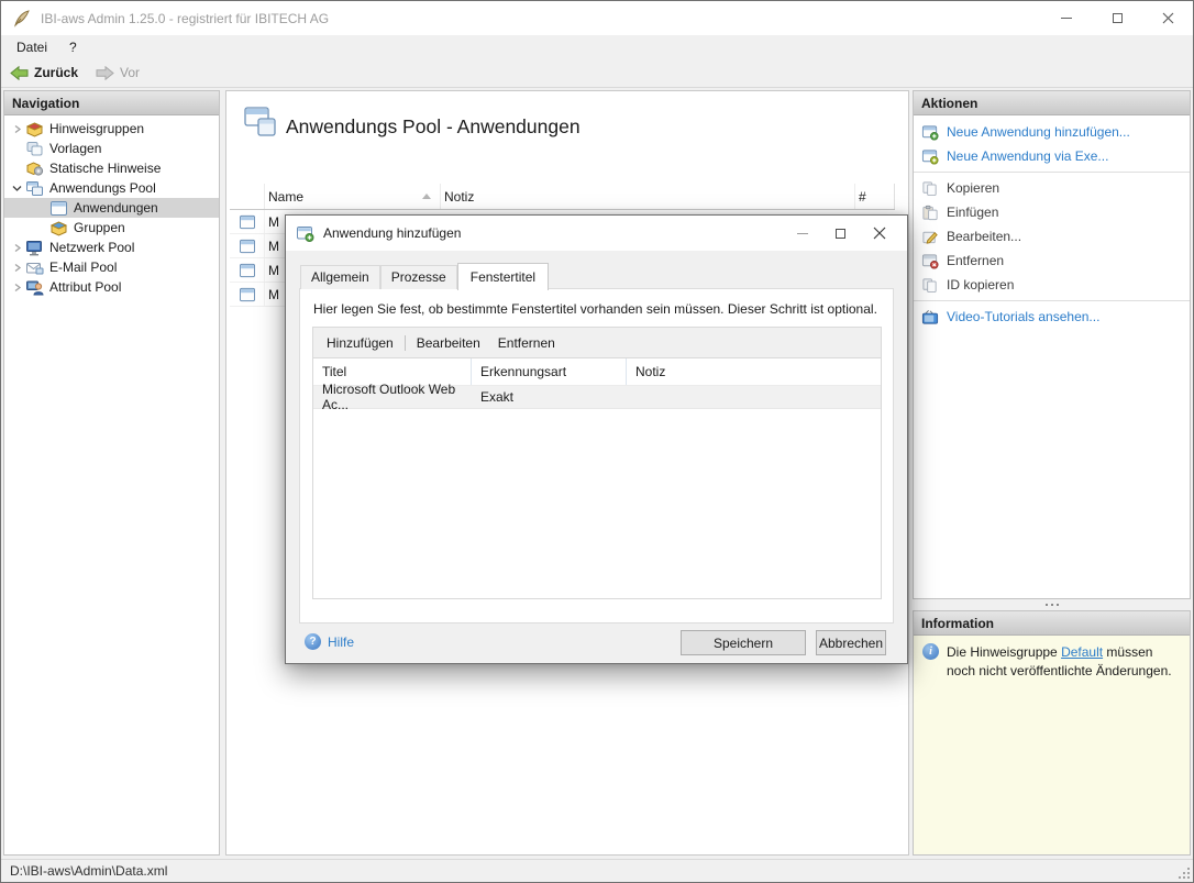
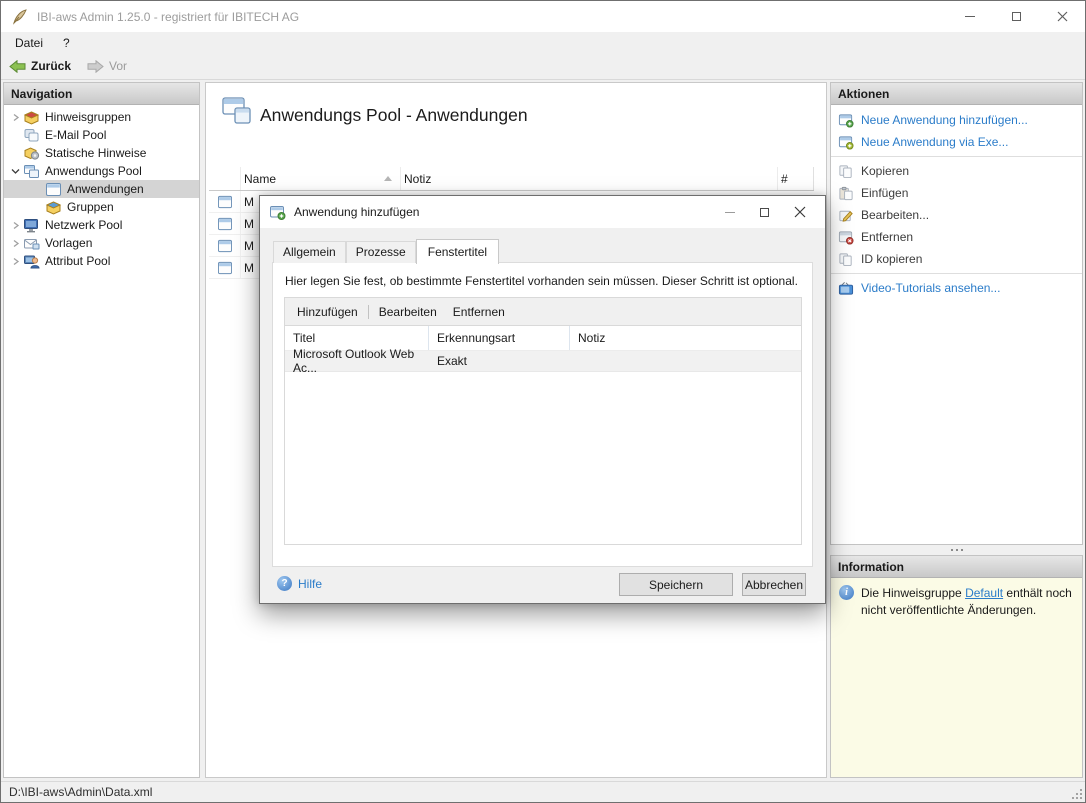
  IBI-aws Admin 1.25.0 - registriert für IBITECH AG
  Datei
  ?
  Zurück
  Vor
  Navigation
  Hinweisgruppen
- Vorlagen
+ E-Mail Pool
  Statische Hinweise
  Anwendungs Pool
  Anwendungen
  Gruppen
  Netzwerk Pool
- E-Mail Pool
+ Vorlagen
  Attribut Pool
  Anwendungs Pool - Anwendungen
  Name
  Notiz
  #
  M
  M
  M
  M
  Aktionen
  Neue Anwendung hinzufügen...
  Neue Anwendung via Exe...
  Kopieren
  Einfügen
  Bearbeiten...
  Entfernen
  ID kopieren
  Video-Tutorials ansehen...
  Information
- Die Hinweisgruppe Default müssen noch nicht veröffentlichte Änderungen.
+ Die Hinweisgruppe Default enthält noch nicht veröffentlichte Änderungen.
  Anwendung hinzufügen
  Allgemein
  Prozesse
  Fenstertitel
  Hier legen Sie fest, ob bestimmte Fenstertitel vorhanden sein müssen. Dieser Schritt ist optional.
  Hinzufügen
  Bearbeiten
  Entfernen
  Titel
  Erkennungsart
  Notiz
  Microsoft Outlook Web Ac...
  Exakt
  Hilfe
  Speichern
  Abbrechen
  D:\IBI-aws\Admin\Data.xml
